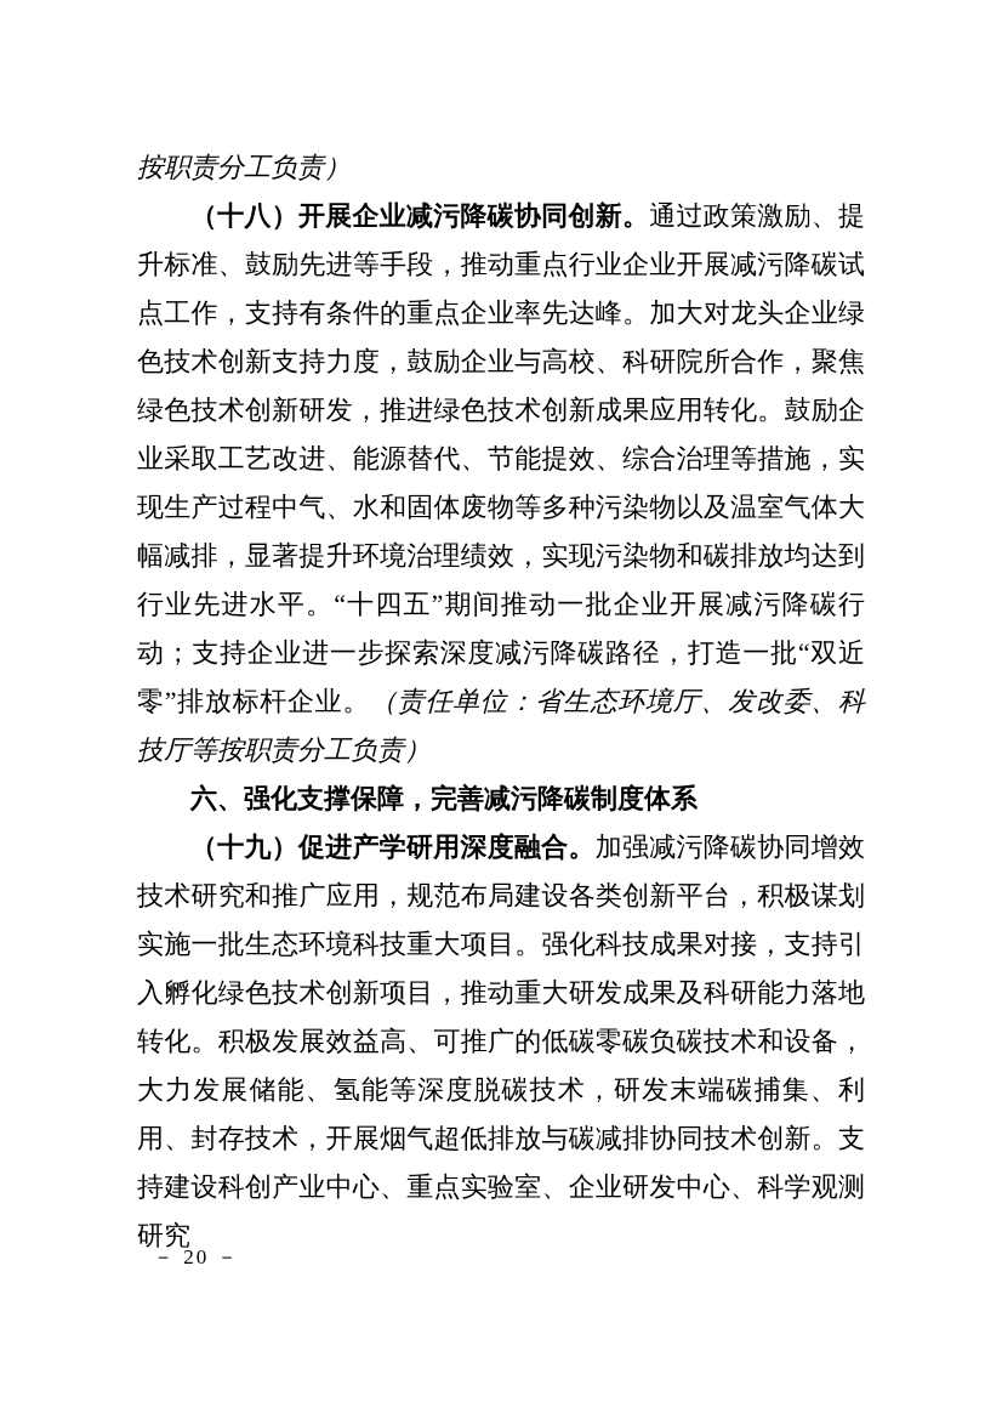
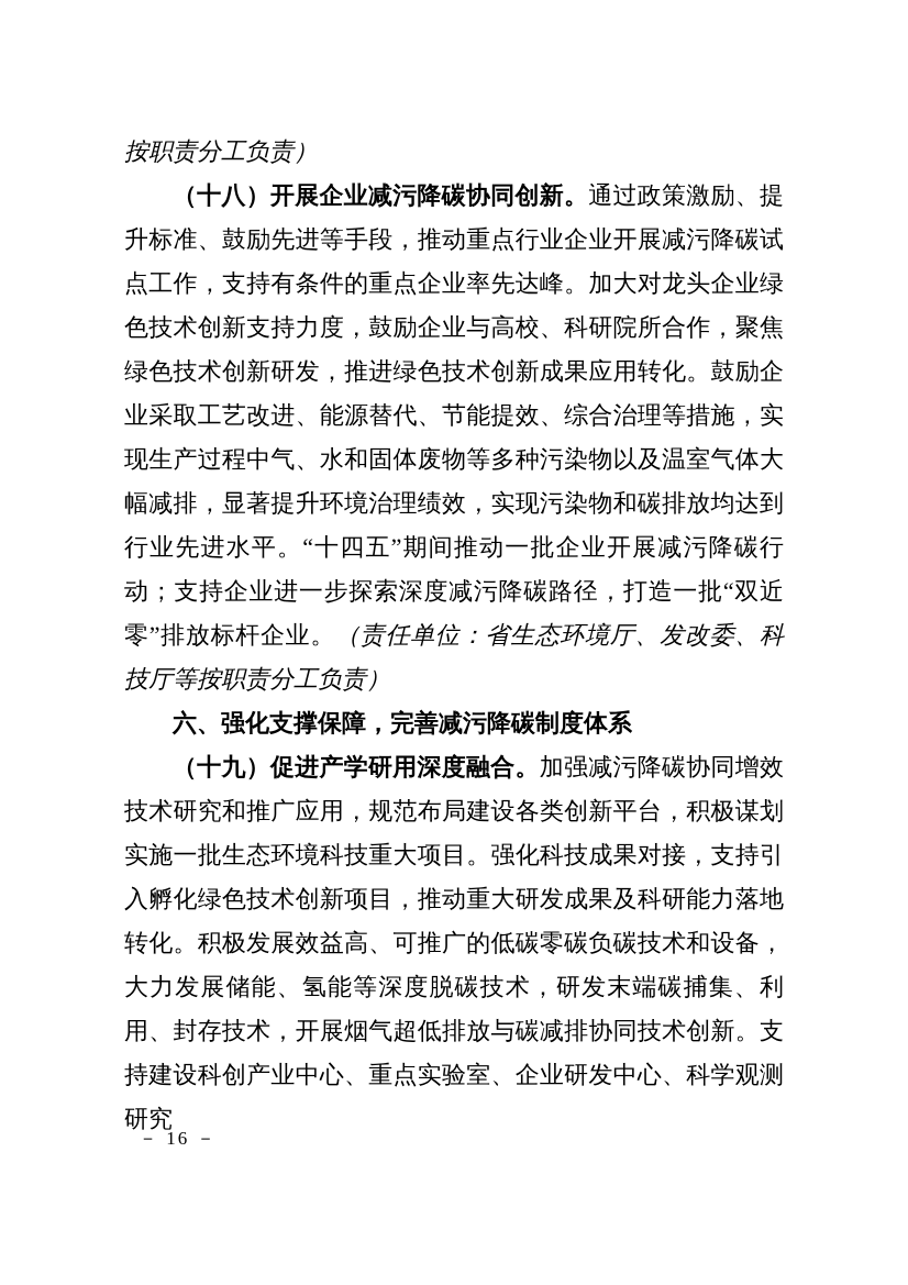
  按职责分工负责）
  （十八）开展企业减污降碳协同创新。通过政策激励、提升标准、鼓励先进等手段，推动重点行业企业开展减污降碳试点工作，支持有条件的重点企业率先达峰。加大对龙头企业绿色技术创新支持力度，鼓励企业与高校、科研院所合作，聚焦绿色技术创新研发，推进绿色技术创新成果应用转化。鼓励企业采取工艺改进、能源替代、节能提效、综合治理等措施，实现生产过程中气、水和固体废物等多种污染物以及温室气体大幅减排，显著提升环境治理绩效，实现污染物和碳排放均达到行业先进水平。“十四五”期间推动一批企业开展减污降碳行动；支持企业进一步探索深度减污降碳路径，打造一批“双近零”排放标杆企业。（责任单位：省生态环境厅、发改委、科技厅等按职责分工负责）
  六、强化支撑保障，完善减污降碳制度体系
  （十九）促进产学研用深度融合。加强减污降碳协同增效技术研究和推广应用，规范布局建设各类创新平台，积极谋划实施一批生态环境科技重大项目。强化科技成果对接，支持引入孵化绿色技术创新项目，推动重大研发成果及科研能力落地转化。积极发展效益高、可推广的低碳零碳负碳技术和设备，大力发展储能、氢能等深度脱碳技术，研发末端碳捕集、利用、封存技术，开展烟气超低排放与碳减排协同技术创新。支持建设科创产业中心、重点实验室、企业研发中心、科学观测研究
- － 20 －
+ － 16 －
